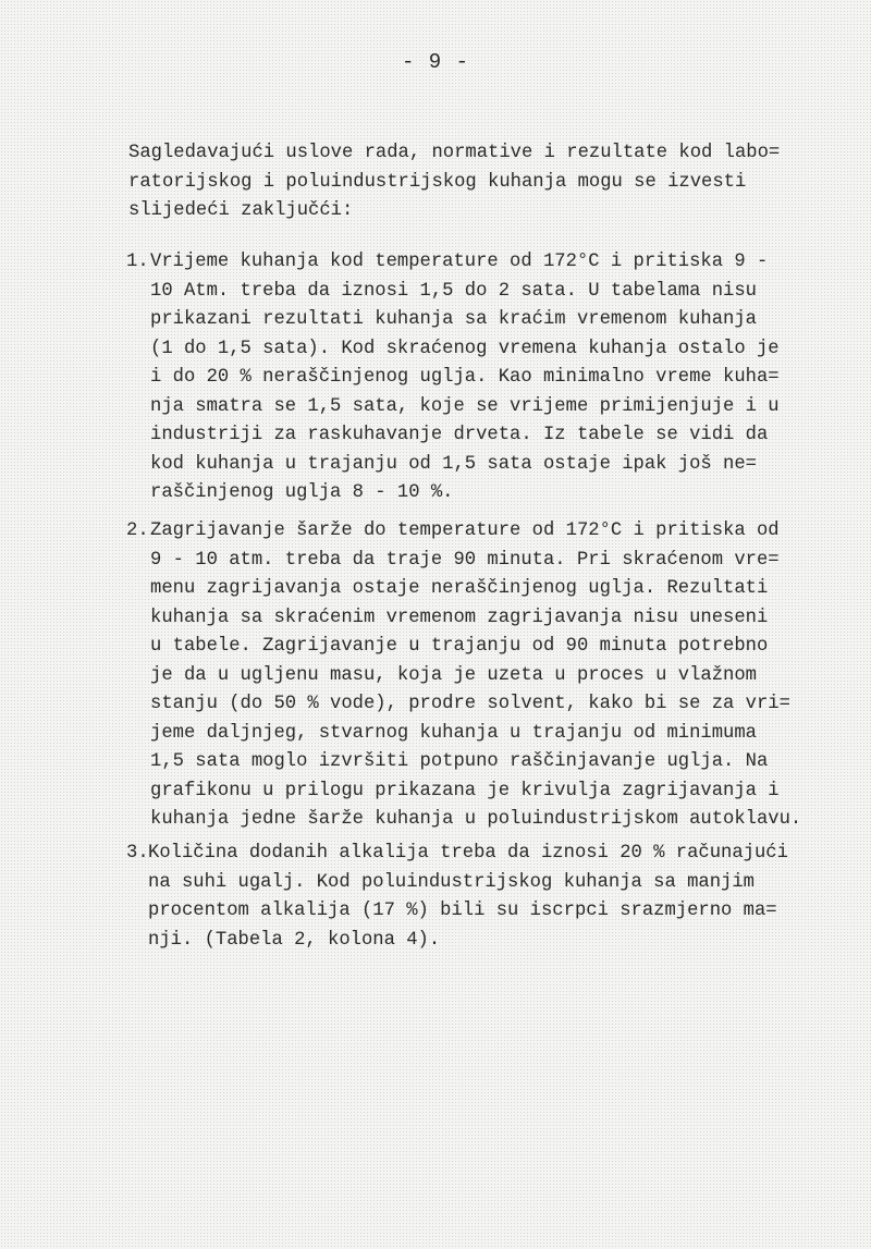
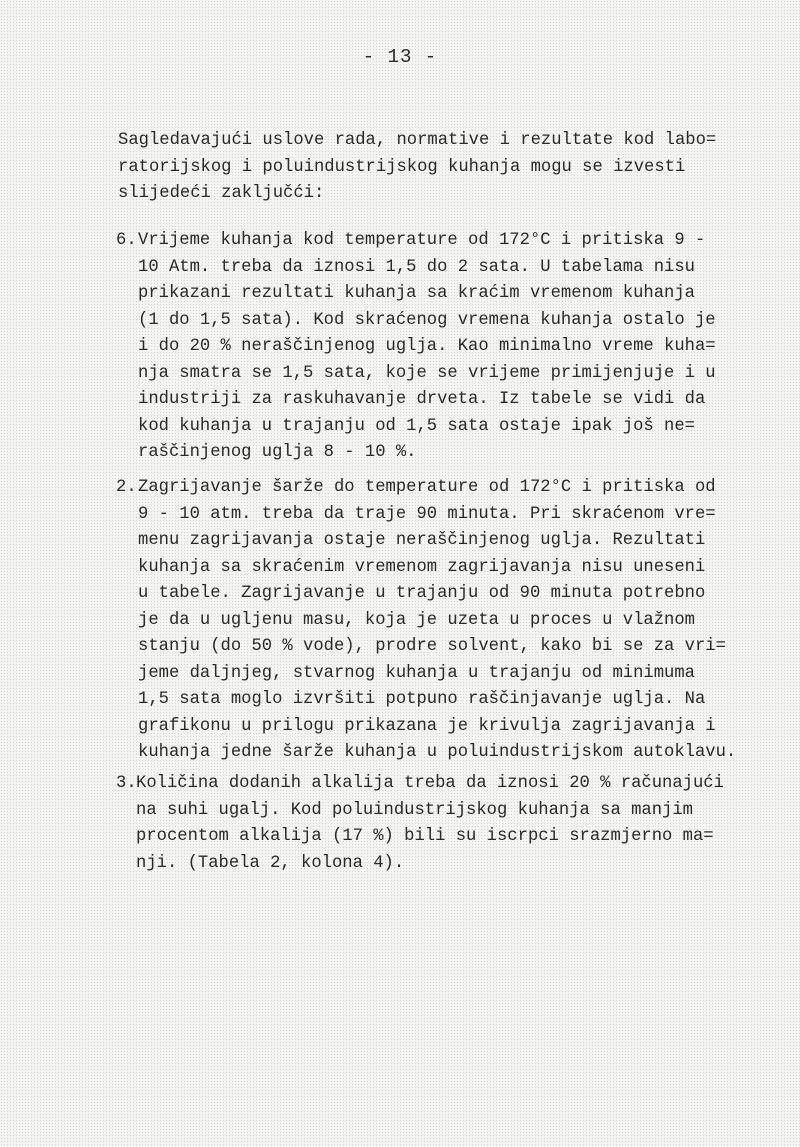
- - 9 -
+ - 13 -
  Sagledavajući uslove rada, normative i rezultate kod labo=
  ratorijskog i poluindustrijskog kuhanja mogu se izvesti
  slijedeći zaključći:
- 1.
+ 6.
  Vrijeme kuhanja kod temperature od 172°C i pritiska 9 -
  10 Atm. treba da iznosi 1,5 do 2 sata. U tabelama nisu
  prikazani rezultati kuhanja sa kraćim vremenom kuhanja
  (1 do 1,5 sata). Kod skraćenog vremena kuhanja ostalo je
  i do 20 % neraščinjenog uglja. Kao minimalno vreme kuha=
  nja smatra se 1,5 sata, koje se vrijeme primijenjuje i u
  industriji za raskuhavanje drveta. Iz tabele se vidi da
  kod kuhanja u trajanju od 1,5 sata ostaje ipak još ne=
  raščinjenog uglja 8 - 10 %.
  2.
  Zagrijavanje šarže do temperature od 172°C i pritiska od
  9 - 10 atm. treba da traje 90 minuta. Pri skraćenom vre=
  menu zagrijavanja ostaje neraščinjenog uglja. Rezultati
  kuhanja sa skraćenim vremenom zagrijavanja nisu uneseni
  u tabele. Zagrijavanje u trajanju od 90 minuta potrebno
  je da u ugljenu masu, koja je uzeta u proces u vlažnom
  stanju (do 50 % vode), prodre solvent, kako bi se za vri=
  jeme daljnjeg, stvarnog kuhanja u trajanju od minimuma
  1,5 sata moglo izvršiti potpuno raščinjavanje uglja. Na
  grafikonu u prilogu prikazana je krivulja zagrijavanja i
  kuhanja jedne šarže kuhanja u poluindustrijskom autoklavu.
  3.
  Količina dodanih alkalija treba da iznosi 20 % računajući
  na suhi ugalj. Kod poluindustrijskog kuhanja sa manjim
  procentom alkalija (17 %) bili su iscrpci srazmjerno ma=
  nji. (Tabela 2, kolona 4).
